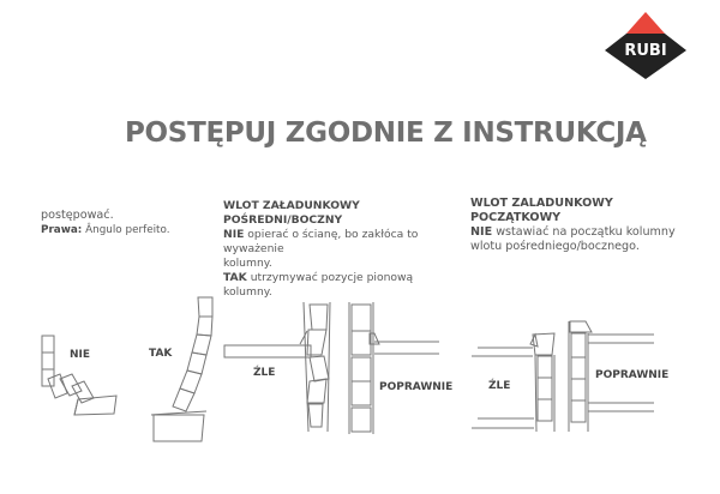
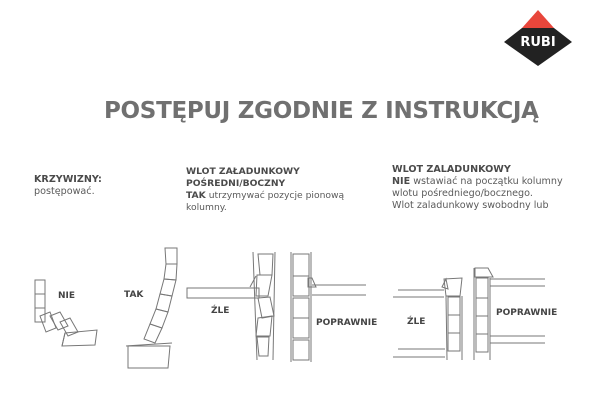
  RUBI
  POSTĘPUJ ZGODNIE Z INSTRUKCJĄ
+ KRZYWIZNY:
  postępować.
- Prawa: Ângulo perfeito.
  WLOT ZAŁADUNKOWY POŚREDNI/BOCZNY
- NIE opierać o ścianę, bo zakłóca to wyważenie
- kolumny.
  TAK utrzymywać pozycje pionową kolumny.
  WLOT ZALADUNKOWY
- POCZĄTKOWY
  NIE wstawiać na początku kolumny
  wlotu pośredniego/bocznego.
+ Wlot zaladunkowy swobodny lub
  NIE
  TAK
  ŹLE
  POPRAWNIE
  ŹLE
  POPRAWNIE
